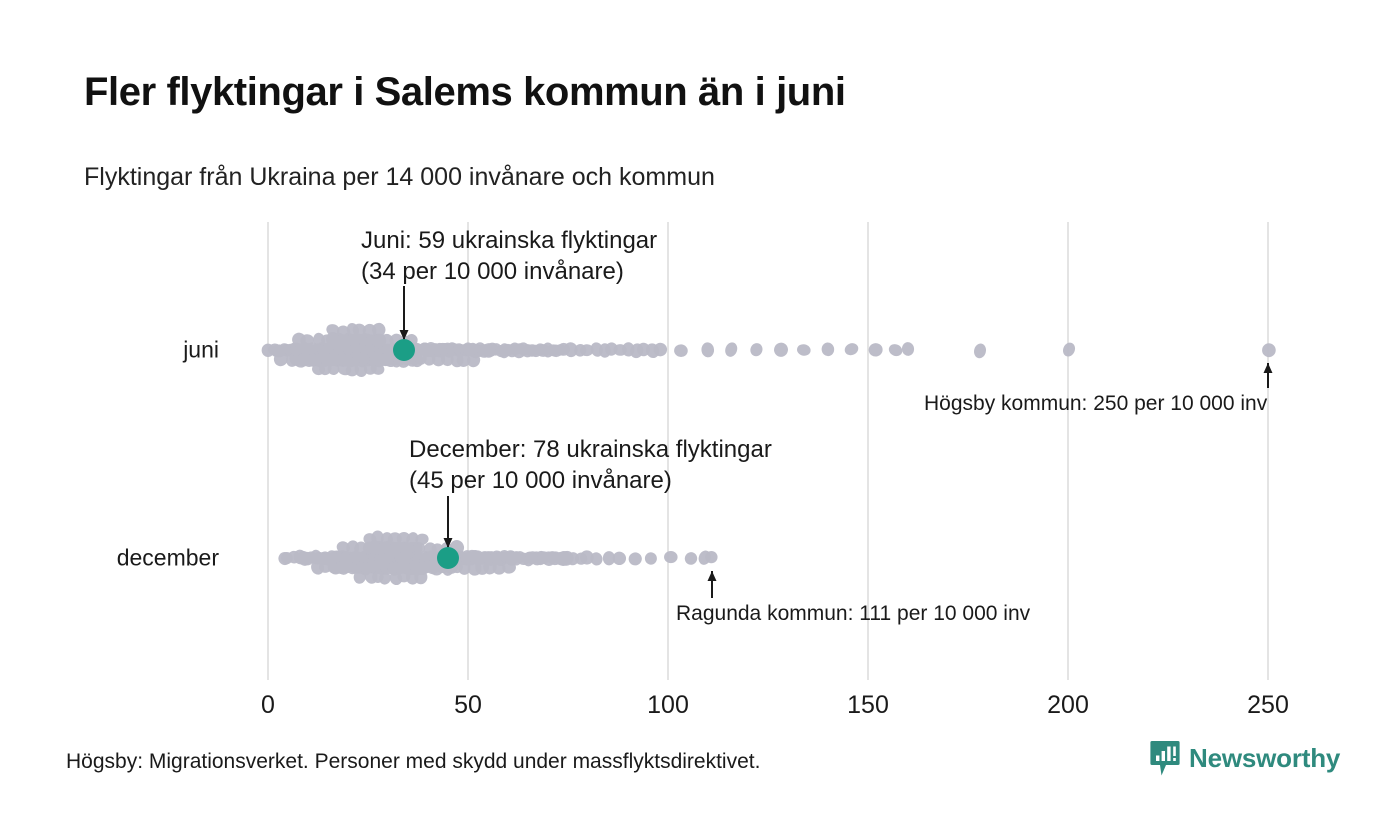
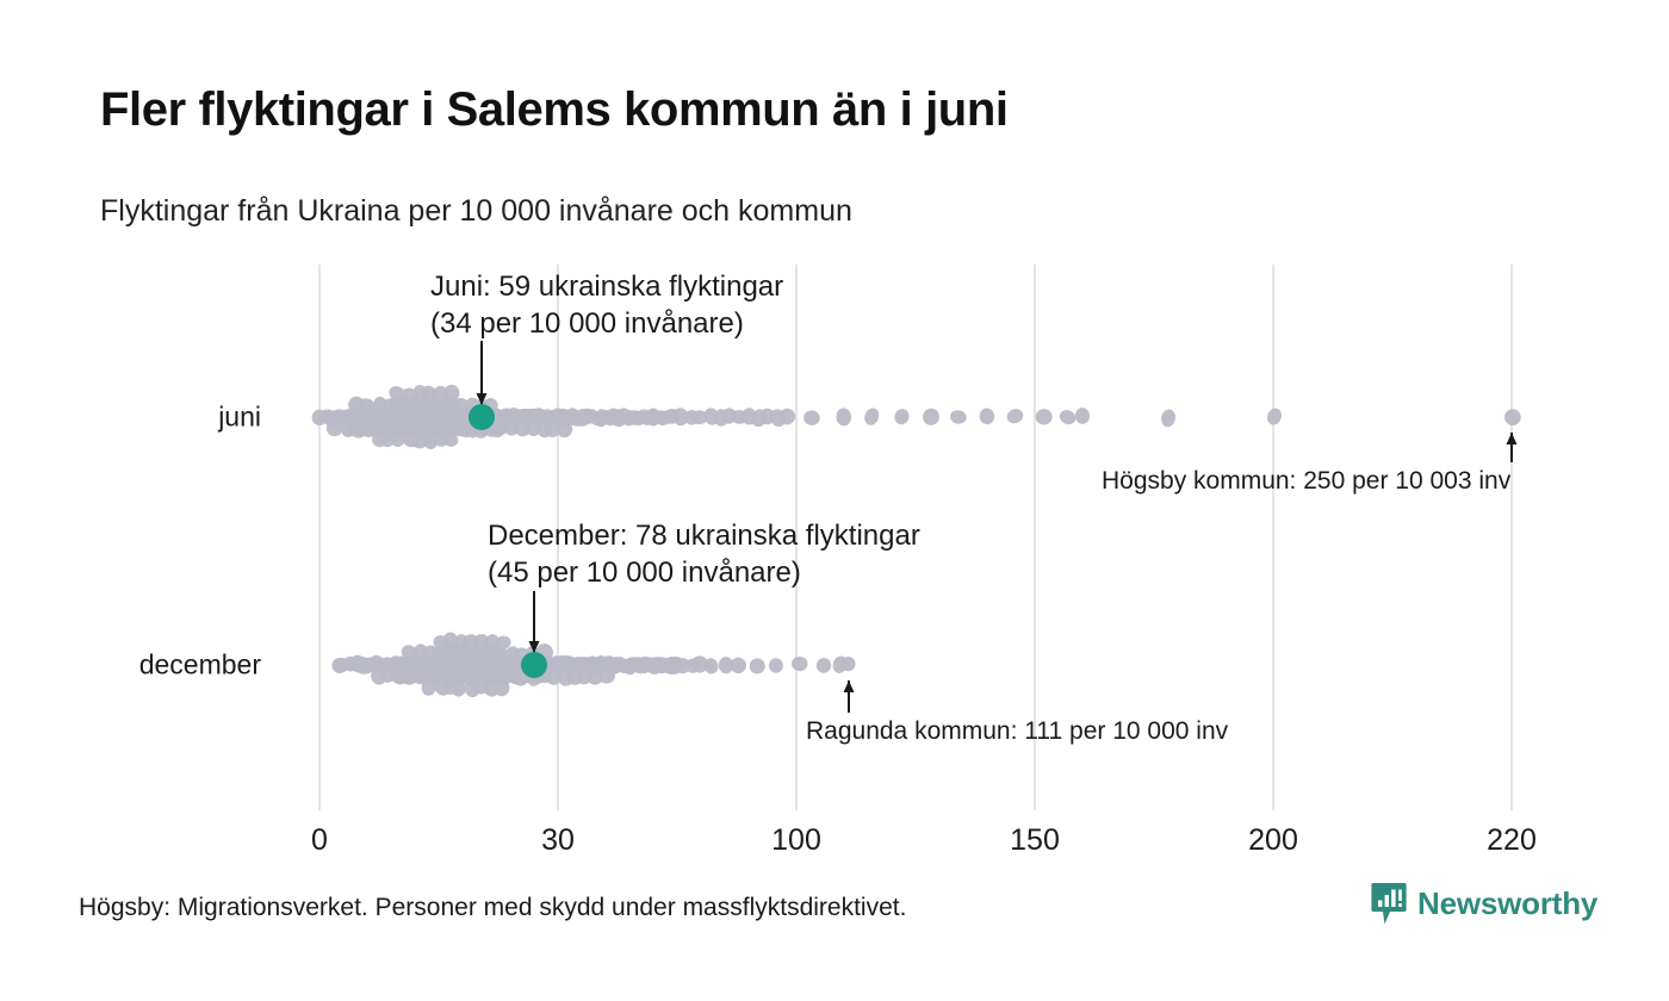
  Fler flyktingar i Salems kommun än i juni
- Flyktingar från Ukraina per 14 000 invånare och kommun
+ Flyktingar från Ukraina per 10 000 invånare och kommun
  juni
  december
  0
- 50
+ 30
  100
  150
  200
- 250
+ 220
  Juni: 59 ukrainska flyktingar
  (34 per 10 000 invånare)
  December: 78 ukrainska flyktingar
  (45 per 10 000 invånare)
- Högsby kommun: 250 per 10 000 inv
+ Högsby kommun: 250 per 10 003 inv
  Ragunda kommun: 111 per 10 000 inv
  Högsby: Migrationsverket. Personer med skydd under massflyktsdirektivet.
  Newsworthy
